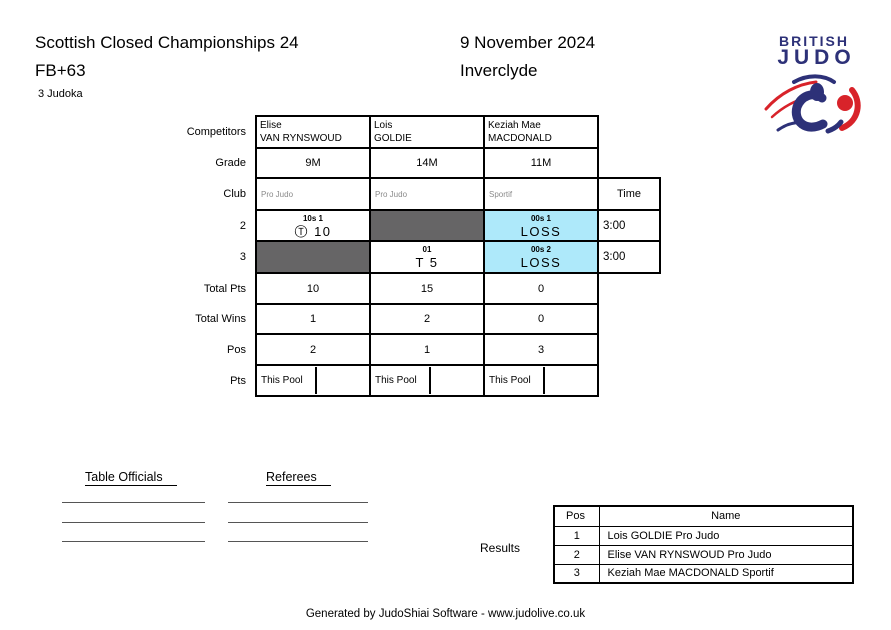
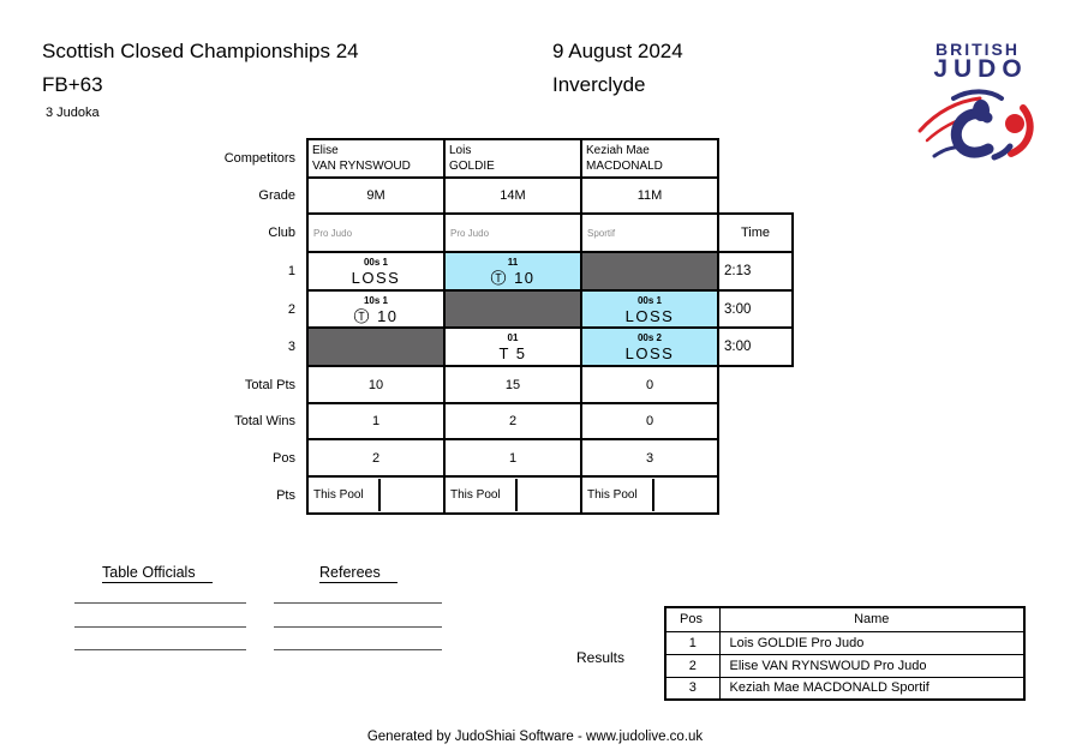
  Scottish Closed Championships 24
  FB+63
  3 Judoka
- 9 November 2024
+ 9 August 2024
  Inverclyde
  BRITISH
  JUDO
  Competitors	EliseVAN RYNSWOUD	LoisGOLDIE	Keziah MaeMACDONALD
  Grade	9M	14M	11M
  Club	Pro Judo	Pro Judo	Sportif	Time
+ 1	00s 1LOSS	11Ⓣ 10		2:13
  2	10s 1Ⓣ 10		00s 1LOSS	3:00
  3		01T 5	00s 2LOSS	3:00
  Total Pts	10	15	0
  Total Wins	1	2	0
  Pos	2	1	3
  Pts	This Pool	This Pool	This Pool
  Table Officials
  Referees
  Results
  Pos	Name
  1	Lois GOLDIE Pro Judo
  2	Elise VAN RYNSWOUD Pro Judo
  3	Keziah Mae MACDONALD Sportif
  Generated by JudoShiai Software - www.judolive.co.uk
